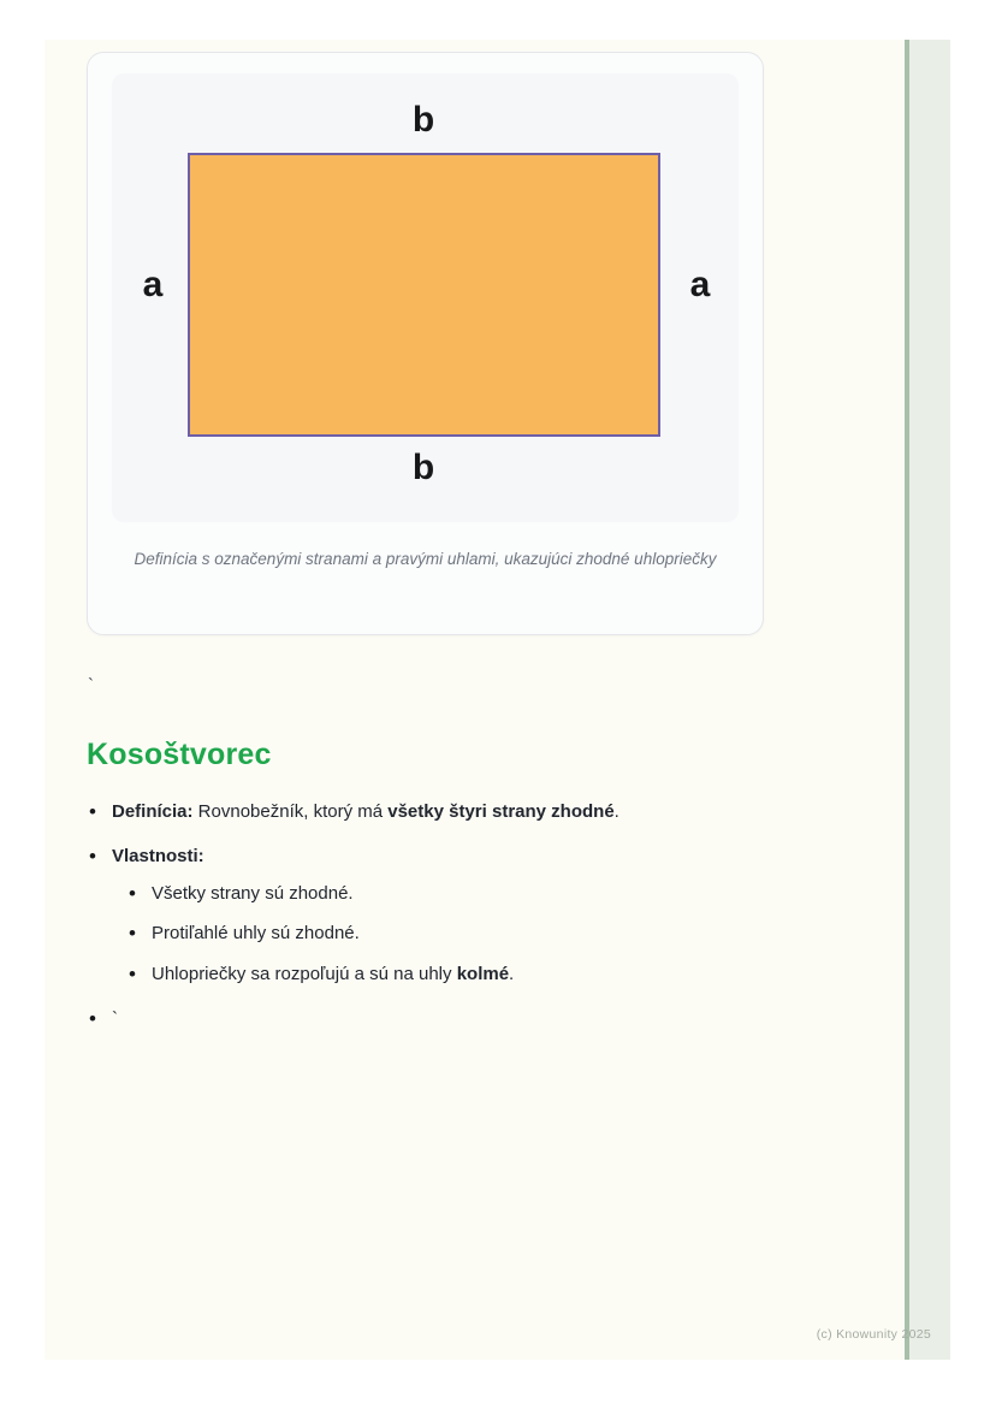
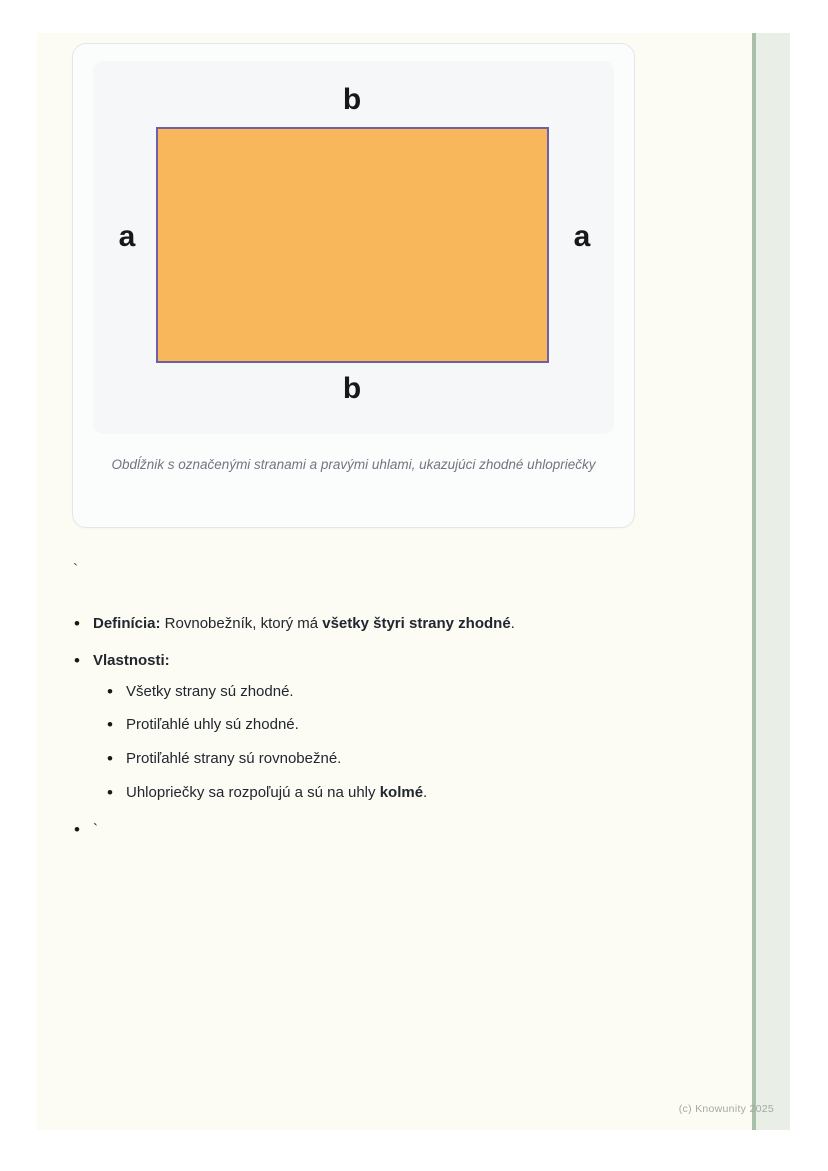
  b
  a
  a
  b
- Definícia s označenými stranami a pravými uhlami, ukazujúci zhodné uhlopriečky
+ Obdĺžnik s označenými stranami a pravými uhlami, ukazujúci zhodné uhlopriečky
  `
- Kosoštvorec
  Definícia: Rovnobežník, ktorý má všetky štyri strany zhodné.
  Vlastnosti:
  Všetky strany sú zhodné.
  Protiľahlé uhly sú zhodné.
+ Protiľahlé strany sú rovnobežné.
  Uhlopriečky sa rozpoľujú a sú na uhly kolmé.
  `
  (c) Knowunity 2025
